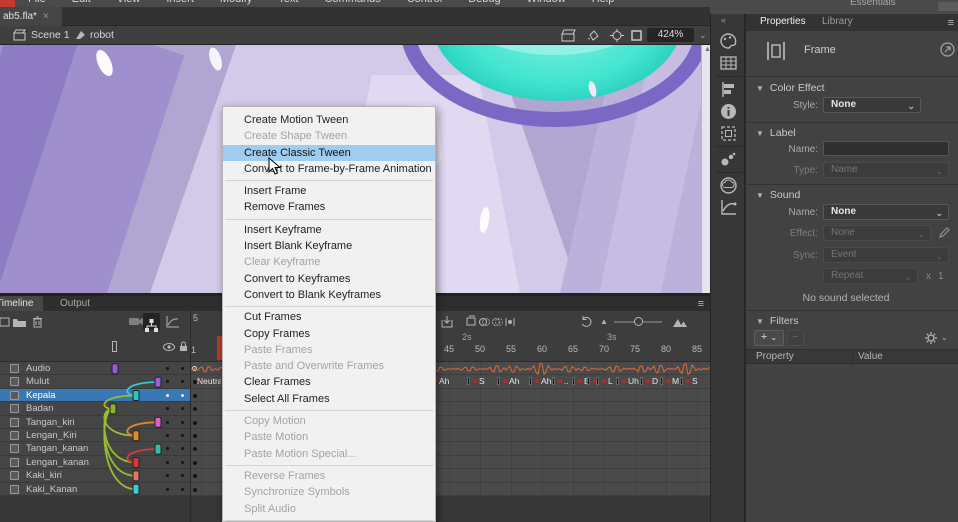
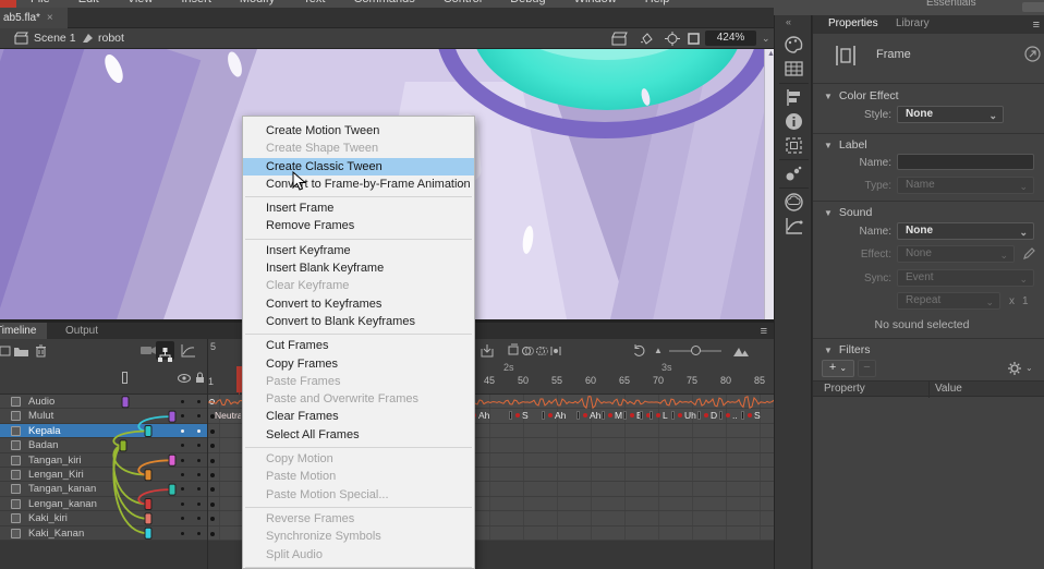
  ab5.fla*
  ×
  Essentials
  Scene 1
  robot
  424%
  ⌄
  imeline
  Output
  ≡
  ▲
  5
  1
  Audio
  Mulut
  Kepala
  Badan
  Tangan_kiri
  Lengan_Kiri
  Tangan_kanan
  Lengan_kanan
  Kaki_kiri
  Kaki_Kanan
  Neutra
  Ah
  S
  Ah
  Ah
- ..
+ M
  L
  Uh
  D
- M
+ ..
  S
  45
  50
  55
  60
  65
  70
  75
  80
  85
  2s
  3s
  «
  Properties
  Library
  ≡
  Frame
  ▼ Color Effect
  Style:
  None
  ⌄
  ▼ Label
  Name:
  Type:
  Name
  ⌄
  ▼ Sound
  Name:
  None
  ⌄
  Effect:
  None
  ⌄
  Sync:
  Event
  ⌄
  Repeat
  ⌄
  x
  1
  No sound selected
  ▼ Filters
  + ⌄
  −
  ⌄
  Property
  Value
  Create Motion Tween
  Create Shape Tween
  Create Classic Tween
  Convrt to Frame-by-Frame Animation
  ›
  Insert Frame
  Remove Frames
  Insert Keyframe
  Insert Blank Keyframe
  Clear Keyframe
  Convert to Keyframes
  Convert to Blank Keyframes
  Cut Frames
  Copy Frames
  Paste Frames
  Paste and Overwrite Frames
  Clear Frames
  Select All Frames
  Copy Motion
  Paste Motion
  Paste Motion Special...
  Reverse Frames
  Synchronize Symbols
  Split Audio
